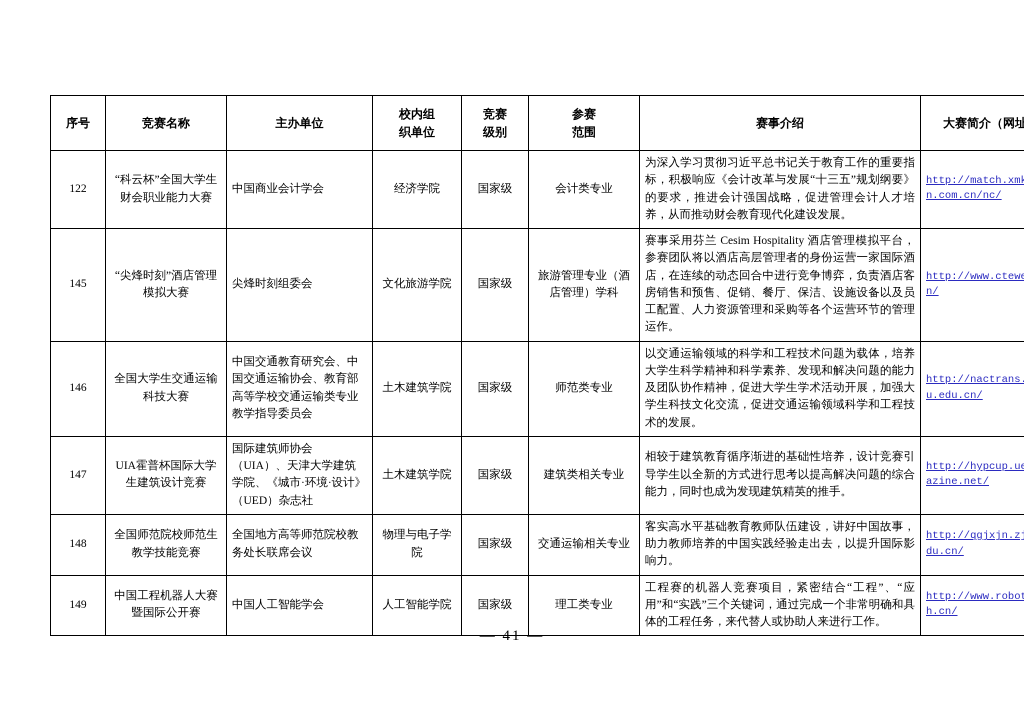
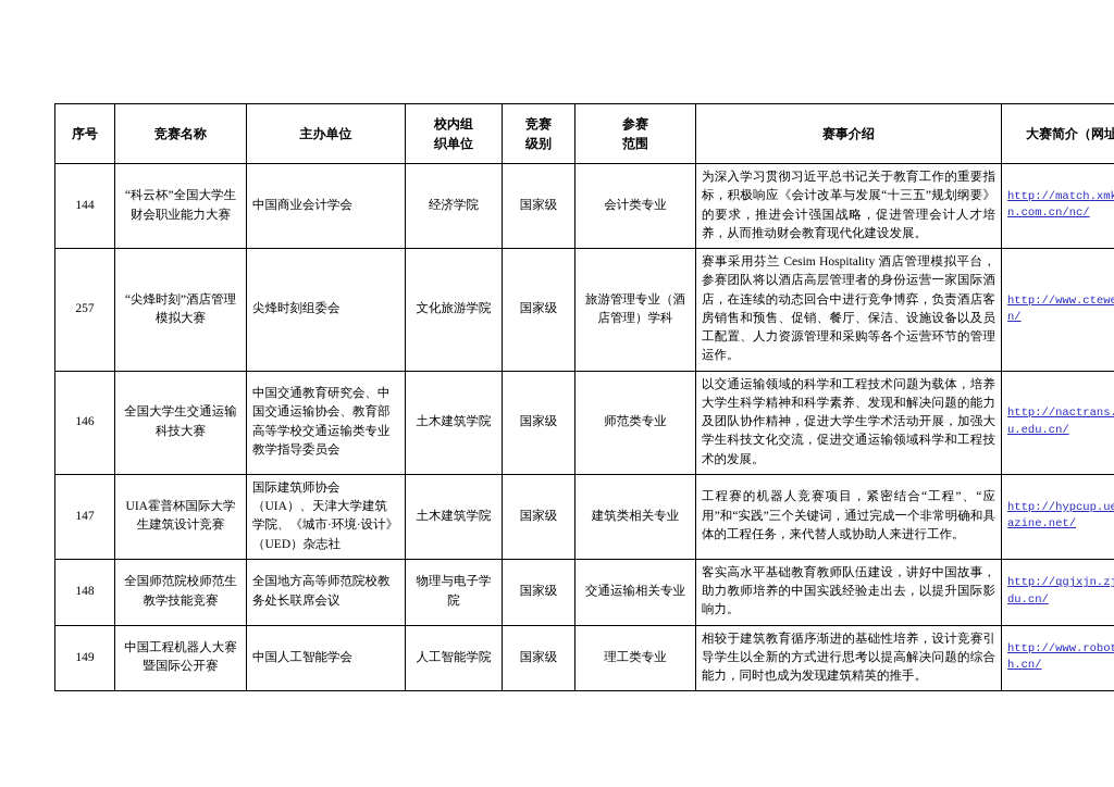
  序号	竞赛名称	主办单位	校内组 织单位	竞赛 级别	参赛 范围	赛事介绍	大赛简介（网址
- 122	“科云杯”全国大学生财会职业能力大赛	中国商业会计学会	经济学院	国家级	会计类专业	为深入学习贯彻习近平总书记关于教育工作的重要指标，积极响应《会计改革与发展“十三五”规划纲要》的要求，推进会计强国战略，促进管理会计人才培养，从而推动财会教育现代化建设发展。	http://match.xmn.com.cn/nc/
+ 144	“科云杯”全国大学生财会职业能力大赛	中国商业会计学会	经济学院	国家级	会计类专业	为深入学习贯彻习近平总书记关于教育工作的重要指标，积极响应《会计改革与发展“十三五”规划纲要》的要求，推进会计强国战略，促进管理会计人才培养，从而推动财会教育现代化建设发展。	http://match.xmn.com.cn/nc/
- 145	“尖烽时刻”酒店管理模拟大赛	尖烽时刻组委会	文化旅游学院	国家级	旅游管理专业（酒店管理）学科	赛事采用芬兰 Cesim Hospitality 酒店管理模拟平台，参赛团队将以酒店高层管理者的身份运营一家国际酒店，在连续的动态回合中进行竞争博弈，负责酒店客房销售和预售、促销、餐厅、保洁、设施设备以及员工配置、人力资源管理和采购等各个运营环节的管理运作。	http://www.ctewn/
+ 257	“尖烽时刻”酒店管理模拟大赛	尖烽时刻组委会	文化旅游学院	国家级	旅游管理专业（酒店管理）学科	赛事采用芬兰 Cesim Hospitality 酒店管理模拟平台，参赛团队将以酒店高层管理者的身份运营一家国际酒店，在连续的动态回合中进行竞争博弈，负责酒店客房销售和预售、促销、餐厅、保洁、设施设备以及员工配置、人力资源管理和采购等各个运营环节的管理运作。	http://www.ctewn/
  146	全国大学生交通运输科技大赛	中国交通教育研究会、中国交通运输协会、教育部高等学校交通运输类专业教学指导委员会	土木建筑学院	国家级	师范类专业	以交通运输领域的科学和工程技术问题为载体，培养大学生科学精神和科学素养、发现和解决问题的能力及团队协作精神，促进大学生学术活动开展，加强大学生科技文化交流，促进交通运输领域科学和工程技术的发展。	http://nactransu.edu.cn/
- 147	UIA霍普杯国际大学生建筑设计竞赛	国际建筑师协会（UIA）、天津大学建筑学院、《城市·环境·设计》（UED）杂志社	土木建筑学院	国家级	建筑类相关专业	相较于建筑教育循序渐进的基础性培养，设计竞赛引导学生以全新的方式进行思考以提高解决问题的综合能力，同时也成为发现建筑精英的推手。	http://hypcup.uazine.net/
+ 147	UIA霍普杯国际大学生建筑设计竞赛	国际建筑师协会（UIA）、天津大学建筑学院、《城市·环境·设计》（UED）杂志社	土木建筑学院	国家级	建筑类相关专业	工程赛的机器人竞赛项目，紧密结合“工程”、“应用”和“实践”三个关键词，通过完成一个非常明确和具体的工程任务，来代替人或协助人来进行工作。	http://hypcup.uazine.net/
  148	全国师范院校师范生教学技能竞赛	全国地方高等师范院校教务处长联席会议	物理与电子学院	国家级	交通运输相关专业	客实高水平基础教育教师队伍建设，讲好中国故事，助力教师培养的中国实践经验走出去，以提升国际影响力。	http://qgjxjn.zdu.cn/
- 149	中国工程机器人大赛暨国际公开赛	中国人工智能学会	人工智能学院	国家级	理工类专业	工程赛的机器人竞赛项目，紧密结合“工程”、“应用”和“实践”三个关键词，通过完成一个非常明确和具体的工程任务，来代替人或协助人来进行工作。	http://www.roboh.cn/
+ 149	中国工程机器人大赛暨国际公开赛	中国人工智能学会	人工智能学院	国家级	理工类专业	相较于建筑教育循序渐进的基础性培养，设计竞赛引导学生以全新的方式进行思考以提高解决问题的综合能力，同时也成为发现建筑精英的推手。	http://www.roboh.cn/
- — 41 —
